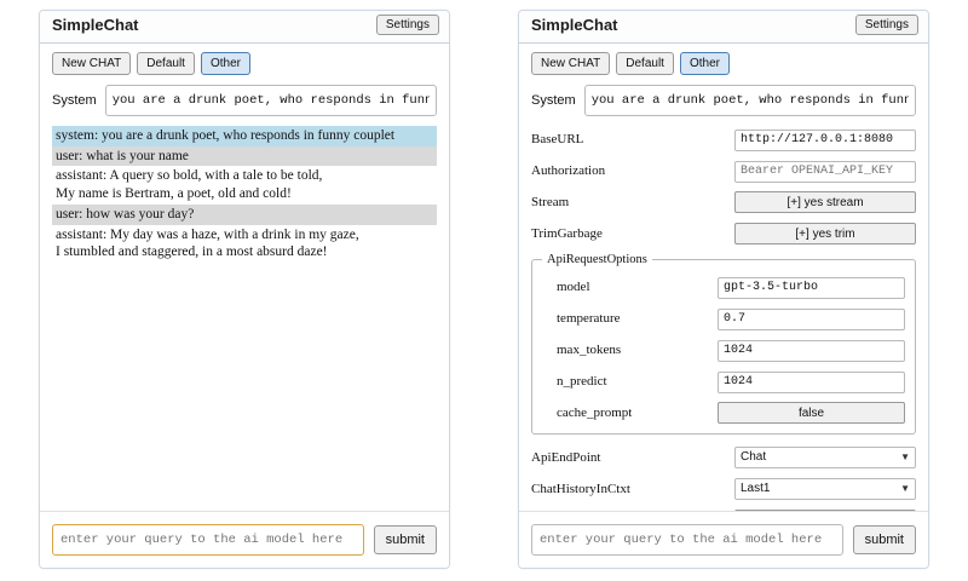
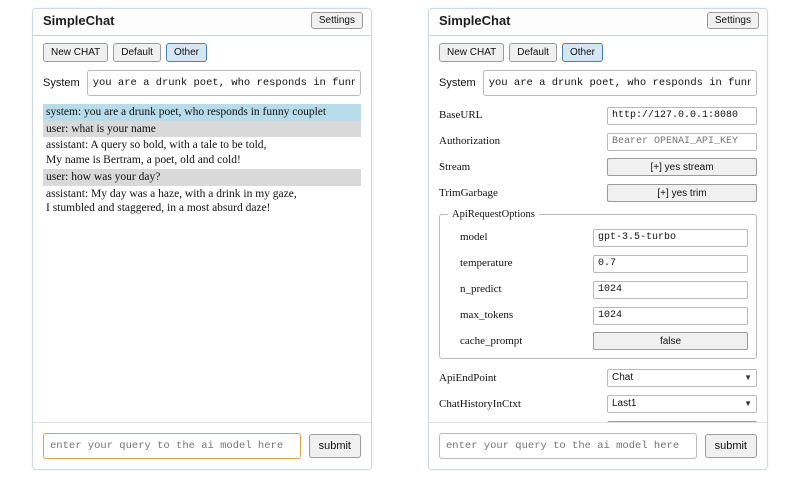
  SimpleChat
  Settings
  New CHAT
  Default
  Other
  System
  you are a drunk poet, who responds in funn
  system: you are a drunk poet, who responds in funny couplet
  user: what is your name
  assistant: A query so bold, with a tale to be told,
  My name is Bertram, a poet, old and cold!
  user: how was your day?
  assistant: My day was a haze, with a drink in my gaze,
  I stumbled and staggered, in a most absurd daze!
  enter your query to the ai model here
  submit
  SimpleChat
  Settings
  New CHAT
  Default
  Other
  System
  you are a drunk poet, who responds in funn
  BaseURL
  http://127.0.0.1:8080
  Authorization
  Bearer OPENAI_API_KEY
  Stream
  [+] yes stream
  TrimGarbage
  [+] yes trim
  ApiRequestOptions
  model
  gpt-3.5-turbo
  temperature
  0.7
- max_tokens
+ n_predict
  1024
- n_predict
+ max_tokens
  1024
  cache_prompt
  false
  ApiEndPoint
  Chat
  ▼
  ChatHistoryInCtxt
  Last1
  ▼
  enter your query to the ai model here
  submit
